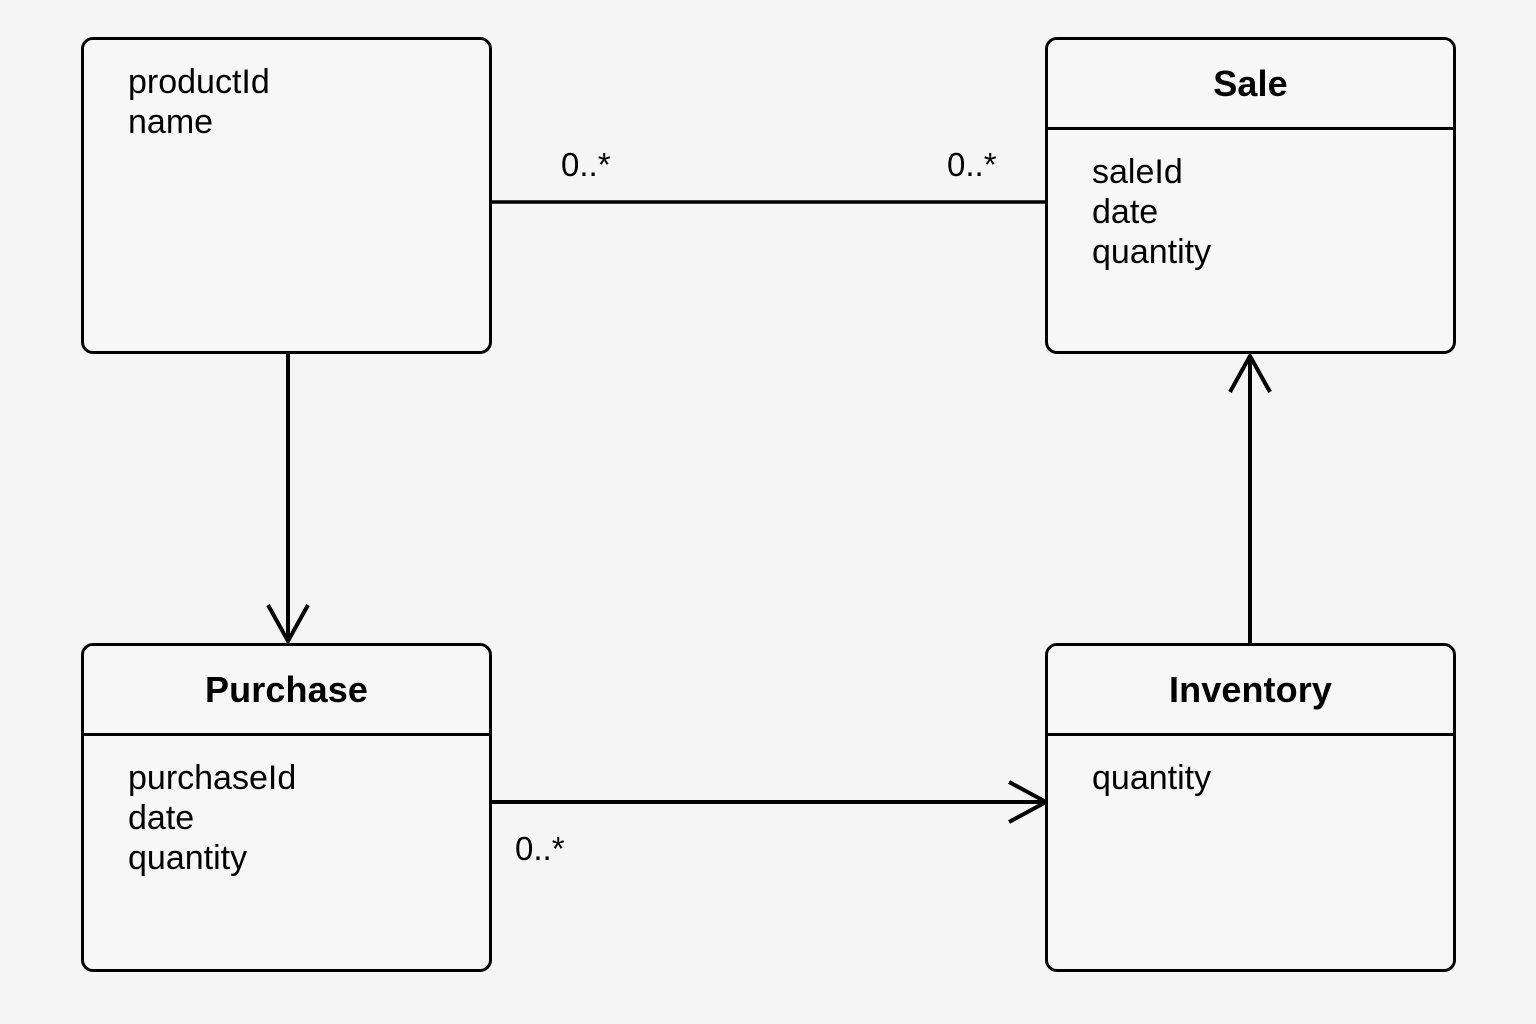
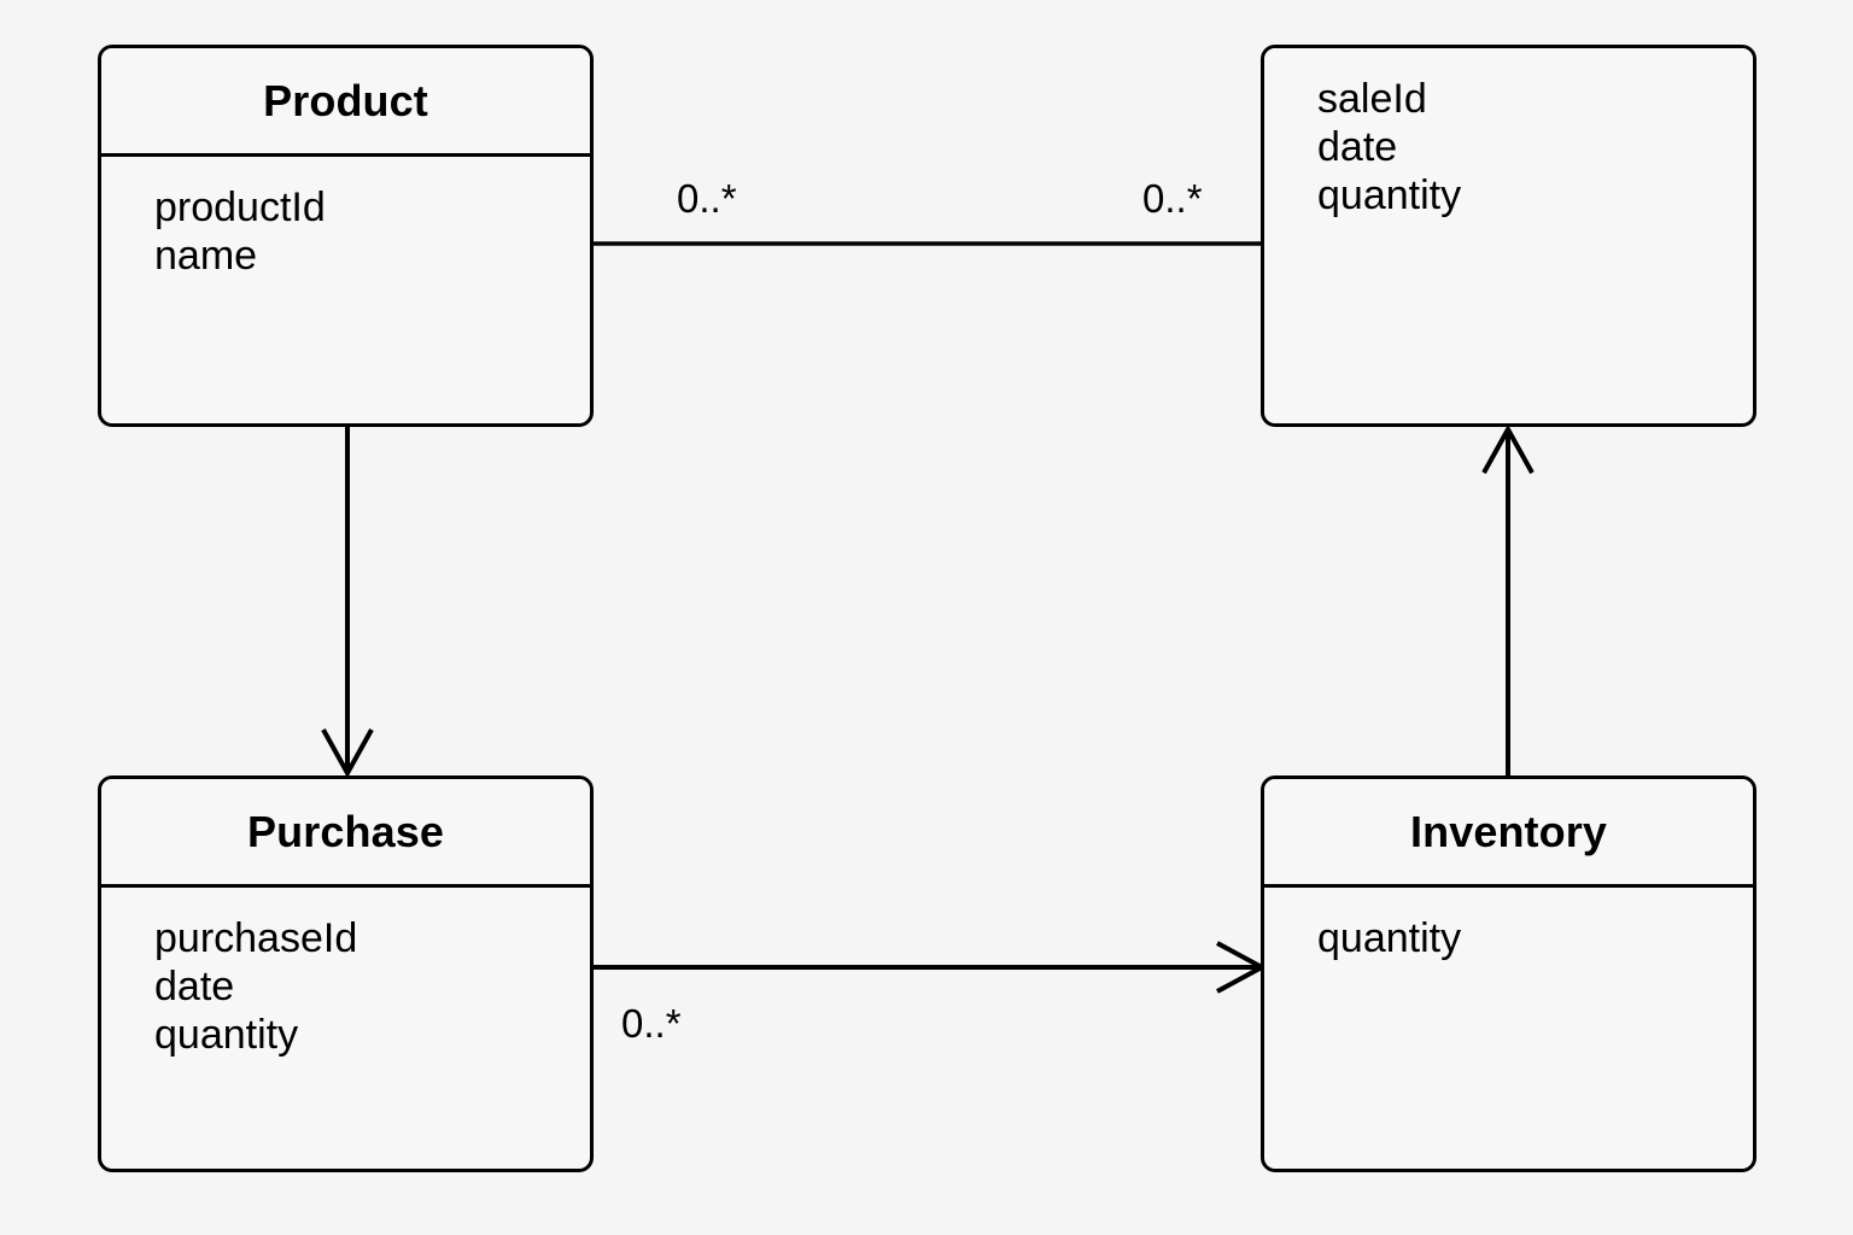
+ Product
  productId
  name
- Sale
  saleId
  date
  quantity
  Purchase
  purchaseId
  date
  quantity
  Inventory
  quantity
  0..*
  0..*
  0..*
